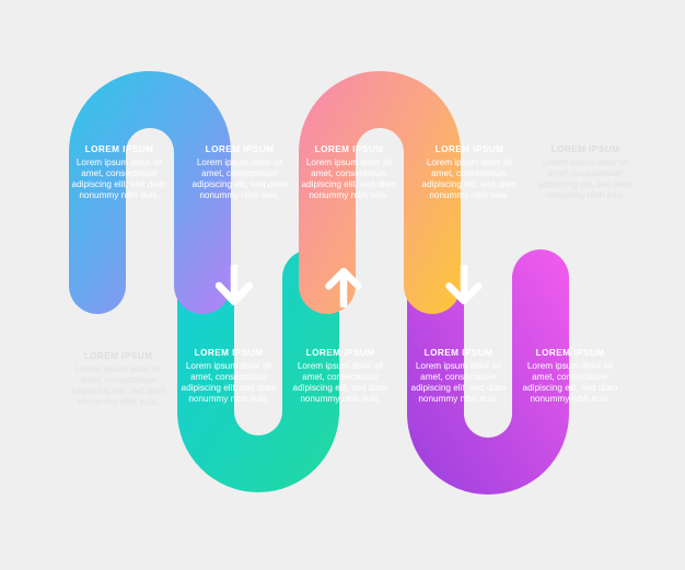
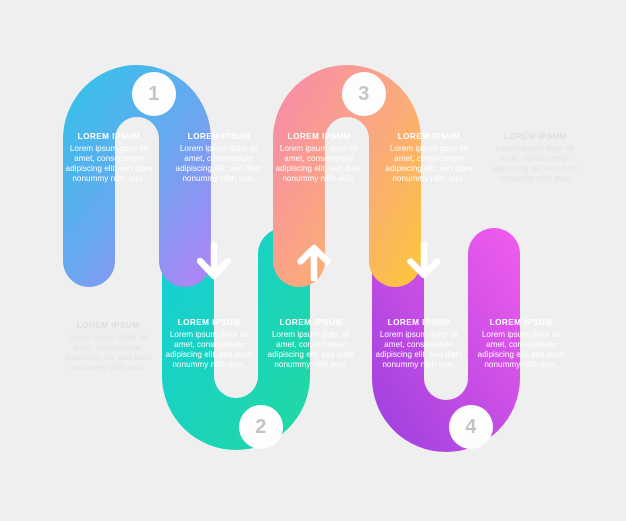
  LOREM IPSUM
  Lorem ipsum dolor sit amet, consectetuer adipiscing elit, sed diam nonummy nibh euis.
  LOREM IPSUM
  Lorem ipsum dolor sit amet, consectetuer adipiscing elit, sed diam nonummy nibh euis.
  LOREM IPSUM
  Lorem ipsum dolor sit amet, consectetuer adipiscing elit, sed diam nonummy nibh euis.
  LOREM IPSUM
  Lorem ipsum dolor sit amet, consectetuer adipiscing elit, sed diam nonummy nibh euis.
  LOREM IPSUM
  Lorem ipsum dolor sit amet, consectetuer adipiscing elit, sed diam nonummy nibh euis.
  LOREM IPSUM
  Lorem ipsum dolor sit amet, consectetuer adipiscing elit, sed diam nonummy nibh euis.
  LOREM IPSUM
  Lorem ipsum dolor sit amet, consectetuer adipiscing elit, sed diam nonummy nibh euis.
  LOREM IPSUM
  Lorem ipsum dolor sit amet, consectetuer adipiscing elit, sed diam nonummy nibh euis.
+ 1
+ 2
+ 3
+ 4
